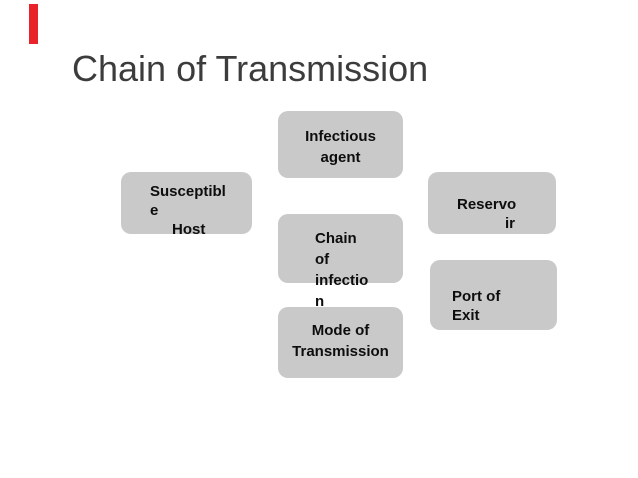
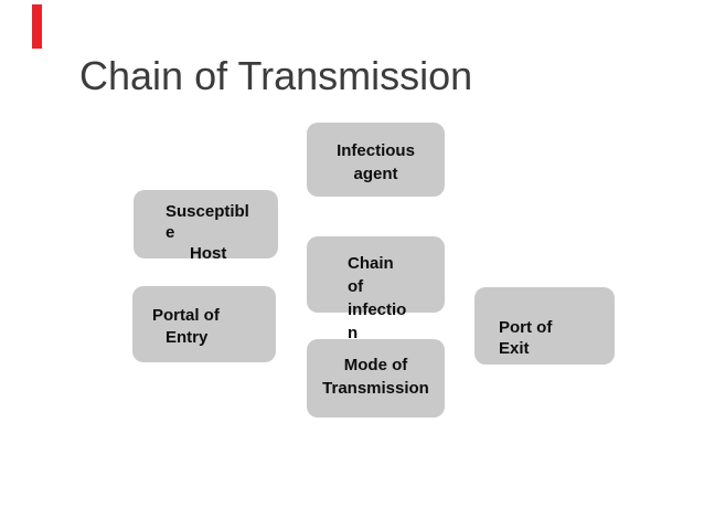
  Chain of Transmission
  Infectious
  agent
  Susceptibl
  e
  Host
- Reservo
- ir
  Chain
  of
  infectio
  n
+ Portal of
+ Entry
  Port of
  Exit
  Mode of
  Transmission
